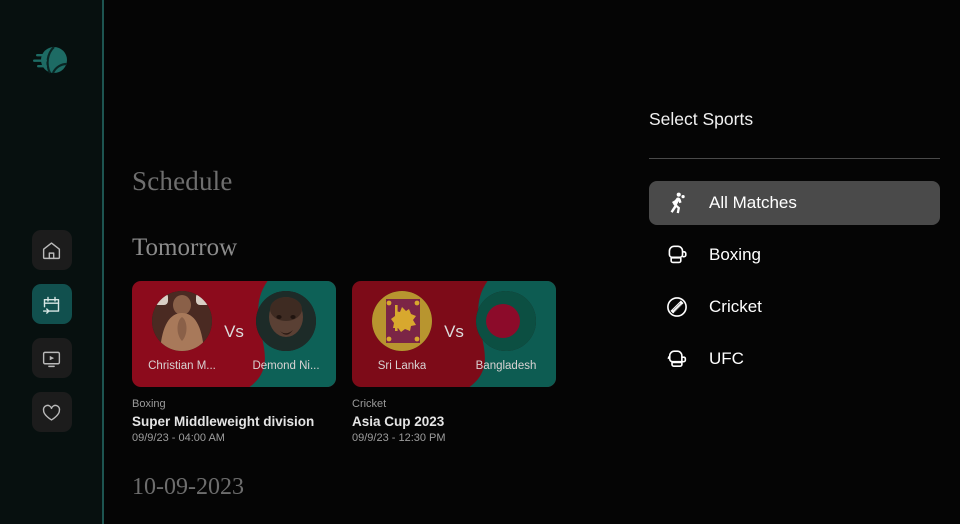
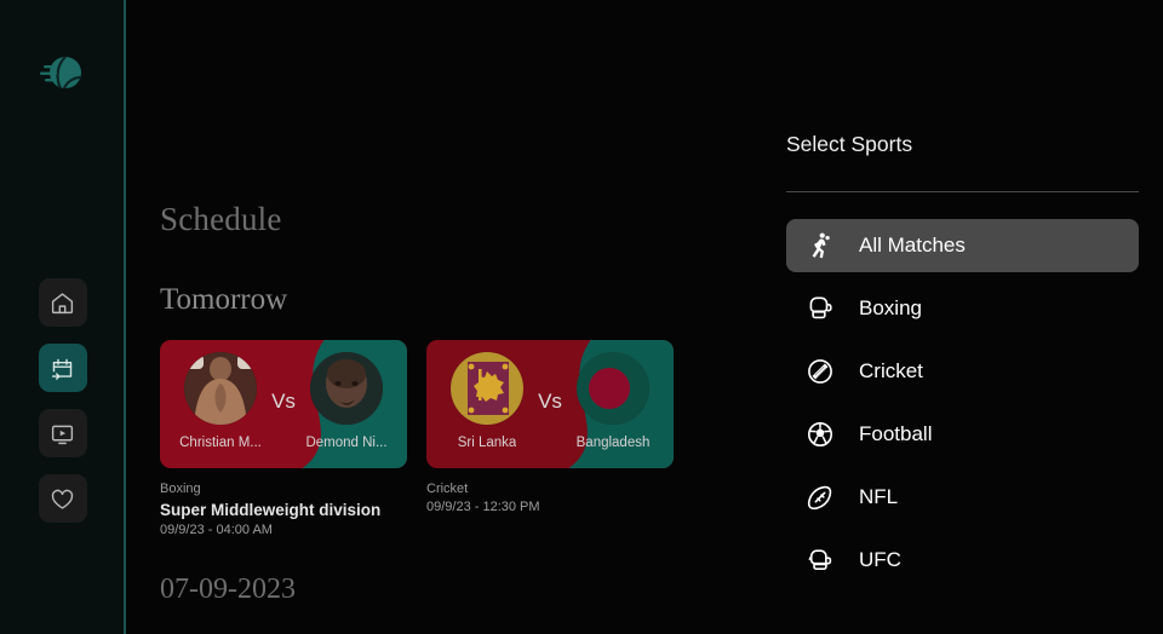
  Schedule
  Tomorrow
  Christian M...
  Demond Ni...
  Vs
  Boxing
  Super Middleweight division
  09/9/23 - 04:00 AM
  Sri Lanka
  Bangladesh
  Vs
  Cricket
- Asia Cup 2023
  09/9/23 - 12:30 PM
- 10-09-2023
+ 07-09-2023
  Select Sports
  All Matches
  Boxing
  Cricket
+ Football
+ NFL
  UFC
